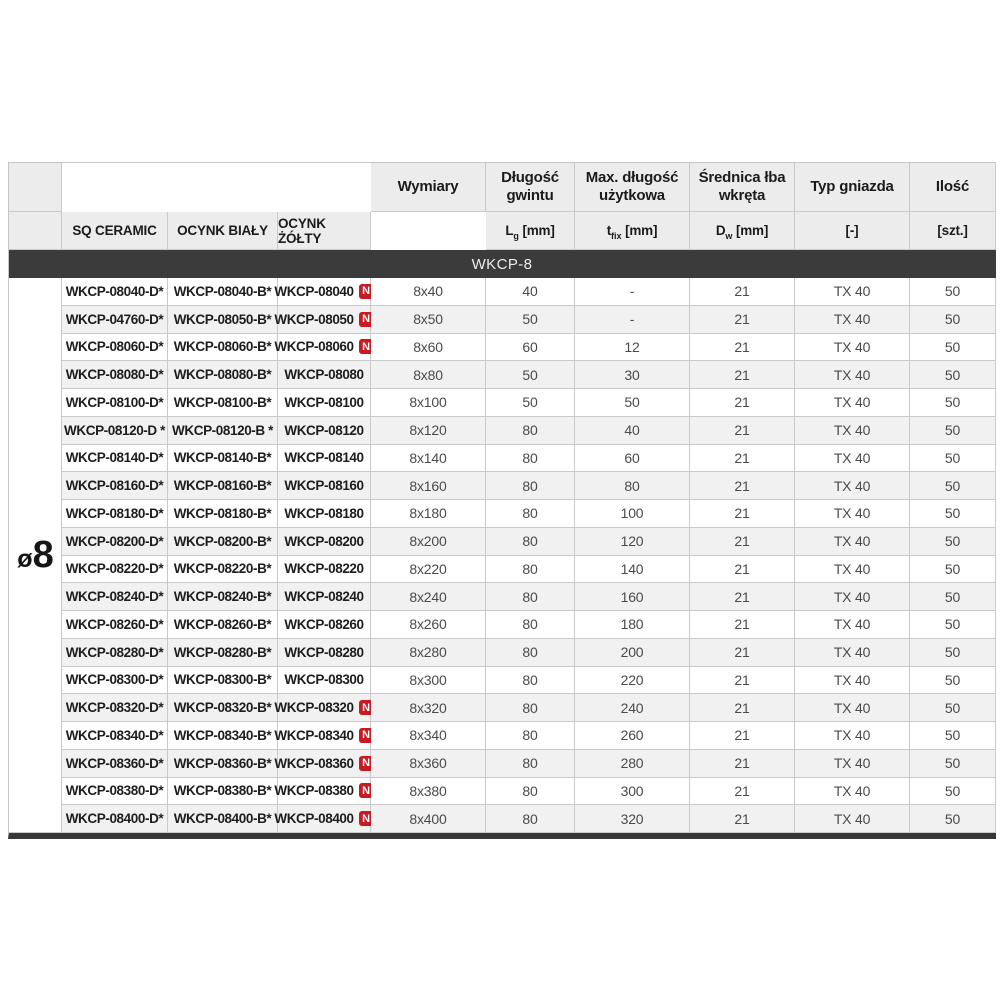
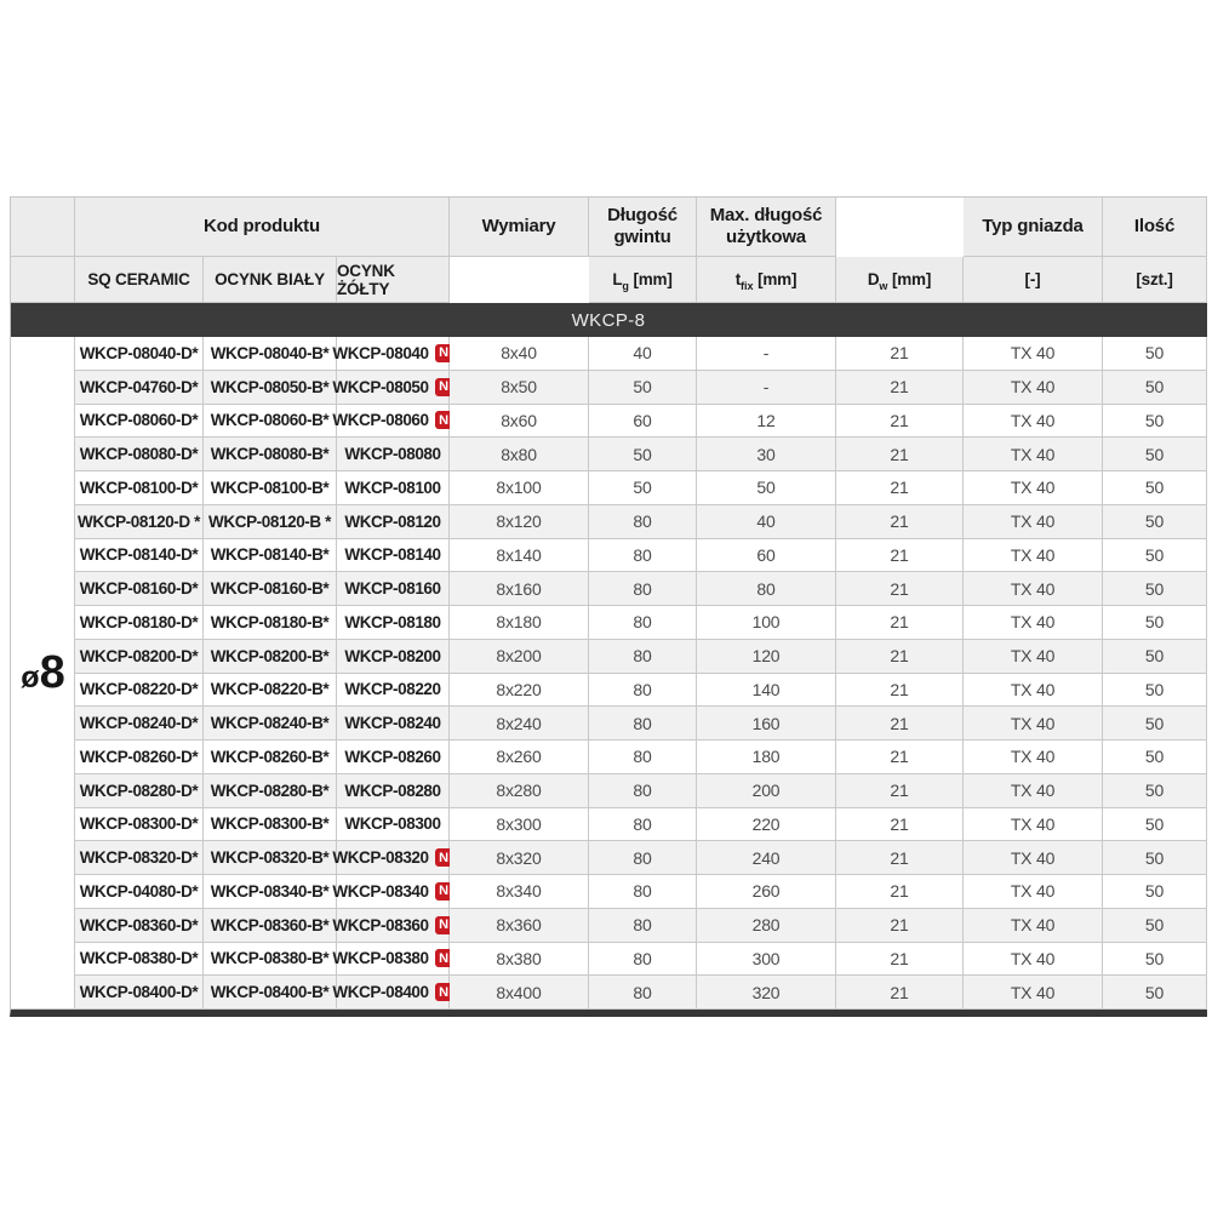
+ Kod produktu
  Wymiary
  Długość gwintu
  Max. długość użytkowa
- Średnica łba wkręta
  Typ gniazda
  Ilość
  SQ CERAMIC
  OCYNK BIAŁY
  OCYNK ŻÓŁTY
  Lg [mm]
  tfix [mm]
  Dw [mm]
  [-]
  [szt.]
  WKCP-8
  ø
  8
  WKCP-08040-D*
  WKCP-08040-B*
  WKCP-08040
  N
  8x40
  40
  -
  21
  TX 40
  50
  WKCP-04760-D*
  WKCP-08050-B*
  WKCP-08050
  N
  8x50
  50
  -
  21
  TX 40
  50
  WKCP-08060-D*
  WKCP-08060-B*
  WKCP-08060
  N
  8x60
  60
  12
  21
  TX 40
  50
  WKCP-08080-D*
  WKCP-08080-B*
  WKCP-08080
  8x80
  50
  30
  21
  TX 40
  50
  WKCP-08100-D*
  WKCP-08100-B*
  WKCP-08100
  8x100
  50
  50
  21
  TX 40
  50
  WKCP-08120-D *
  WKCP-08120-B *
  WKCP-08120
  8x120
  80
  40
  21
  TX 40
  50
  WKCP-08140-D*
  WKCP-08140-B*
  WKCP-08140
  8x140
  80
  60
  21
  TX 40
  50
  WKCP-08160-D*
  WKCP-08160-B*
  WKCP-08160
  8x160
  80
  80
  21
  TX 40
  50
  WKCP-08180-D*
  WKCP-08180-B*
  WKCP-08180
  8x180
  80
  100
  21
  TX 40
  50
  WKCP-08200-D*
  WKCP-08200-B*
  WKCP-08200
  8x200
  80
  120
  21
  TX 40
  50
  WKCP-08220-D*
  WKCP-08220-B*
  WKCP-08220
  8x220
  80
  140
  21
  TX 40
  50
  WKCP-08240-D*
  WKCP-08240-B*
  WKCP-08240
  8x240
  80
  160
  21
  TX 40
  50
  WKCP-08260-D*
  WKCP-08260-B*
  WKCP-08260
  8x260
  80
  180
  21
  TX 40
  50
  WKCP-08280-D*
  WKCP-08280-B*
  WKCP-08280
  8x280
  80
  200
  21
  TX 40
  50
  WKCP-08300-D*
  WKCP-08300-B*
  WKCP-08300
  8x300
  80
  220
  21
  TX 40
  50
  WKCP-08320-D*
  WKCP-08320-B*
  WKCP-08320
  N
  8x320
  80
  240
  21
  TX 40
  50
- WKCP-08340-D*
+ WKCP-04080-D*
  WKCP-08340-B*
  WKCP-08340
  N
  8x340
  80
  260
  21
  TX 40
  50
  WKCP-08360-D*
  WKCP-08360-B*
  WKCP-08360
  N
  8x360
  80
  280
  21
  TX 40
  50
  WKCP-08380-D*
  WKCP-08380-B*
  WKCP-08380
  N
  8x380
  80
  300
  21
  TX 40
  50
  WKCP-08400-D*
  WKCP-08400-B*
  WKCP-08400
  N
  8x400
  80
  320
  21
  TX 40
  50
